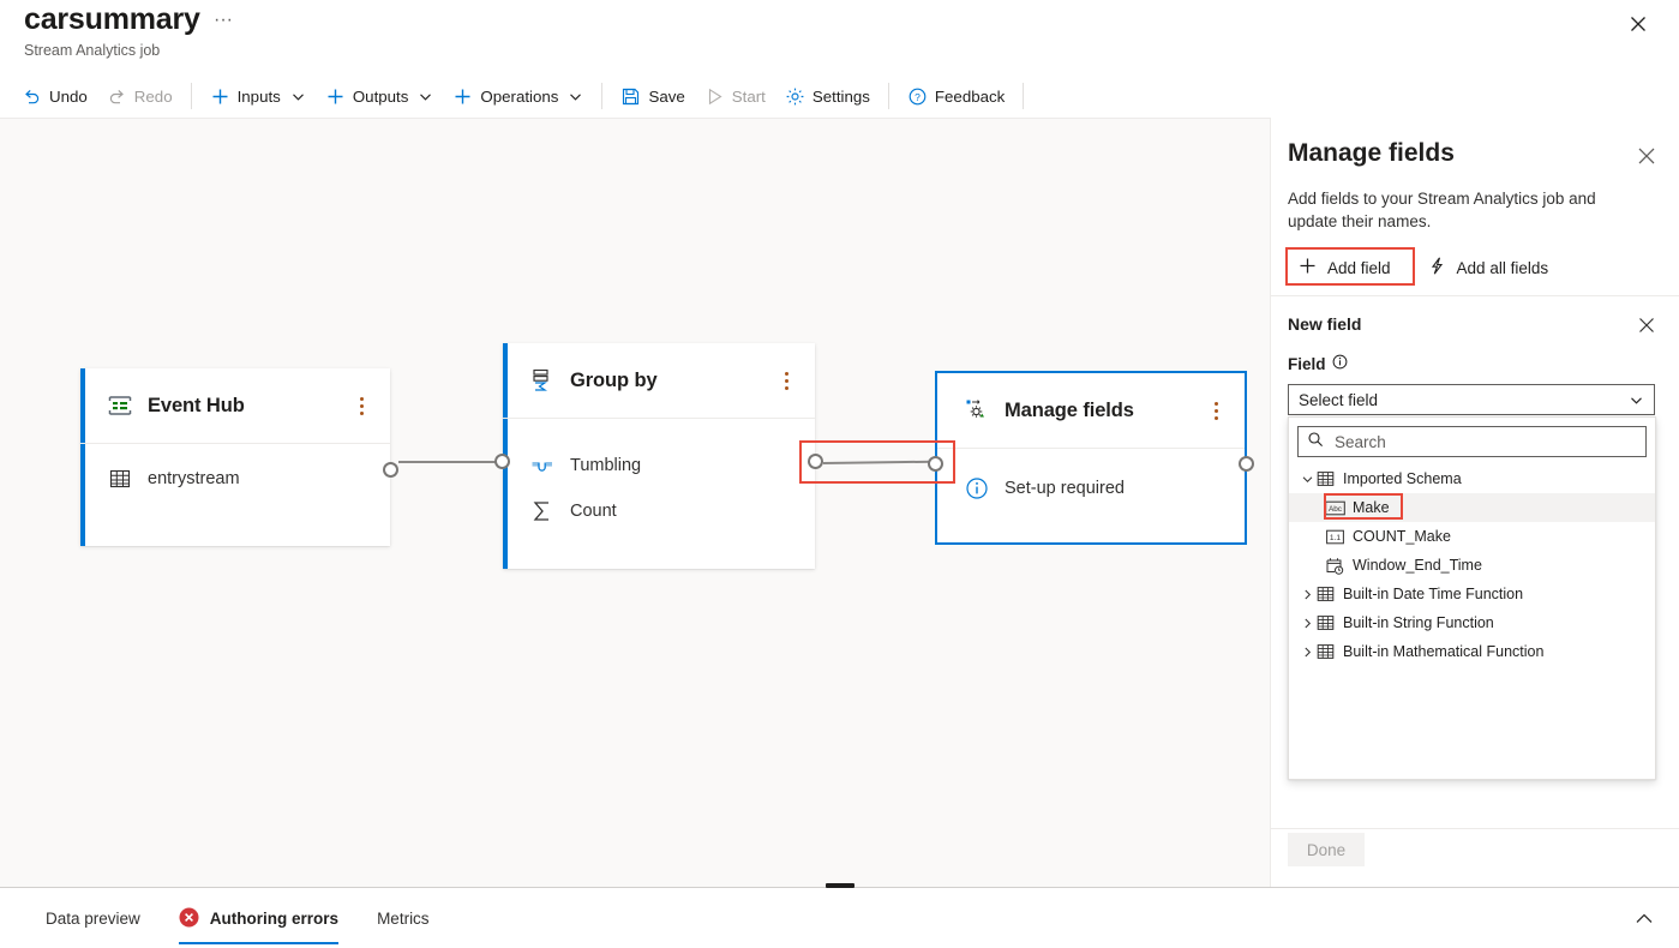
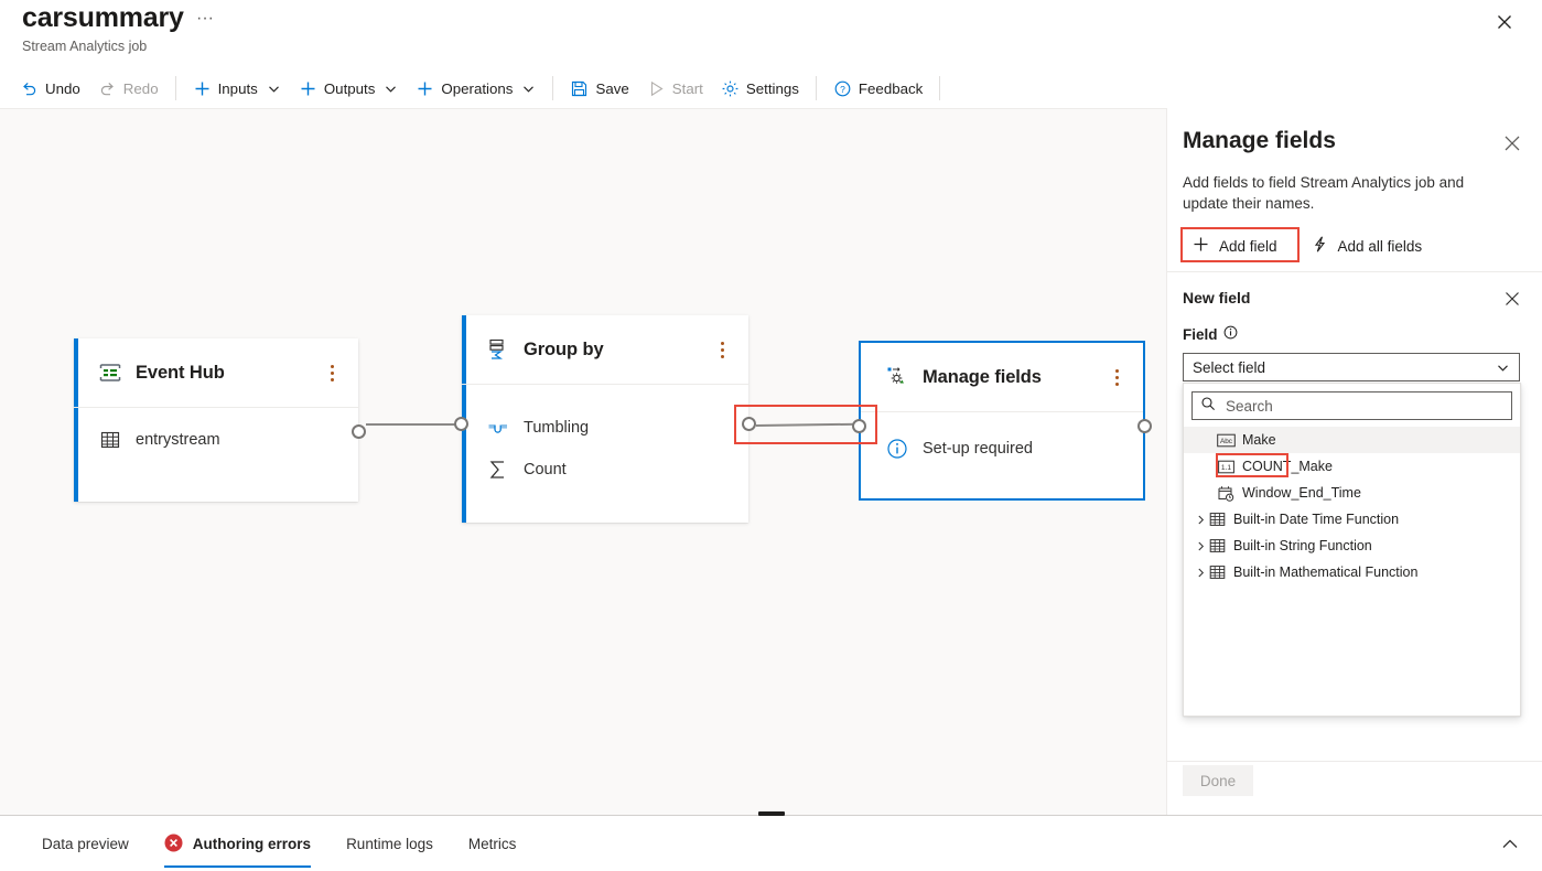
  carsummary
  ···
  Stream Analytics job
  Undo
  Redo
  Inputs
  Outputs
  Operations
  Save
  Start
  Settings
  ?
  Feedback
  Event Hub
  entrystream
  Group by
  Tumbling
  Count
  Manage fields
  Set-up required
  Manage fields
- Add fields to your Stream Analytics job and update their names.
+ Add fields to field Stream Analytics job and update their names.
  Add field
  Add all fields
  New field
  Field
  Select field
  Search
- Imported Schema
  Make
  COUNT_Make
  Window_End_Time
  Built-in Date Time Function
  Built-in String Function
  Built-in Mathematical Function
  Done
  Data preview
  Authoring errors
+ Runtime logs
  Metrics
